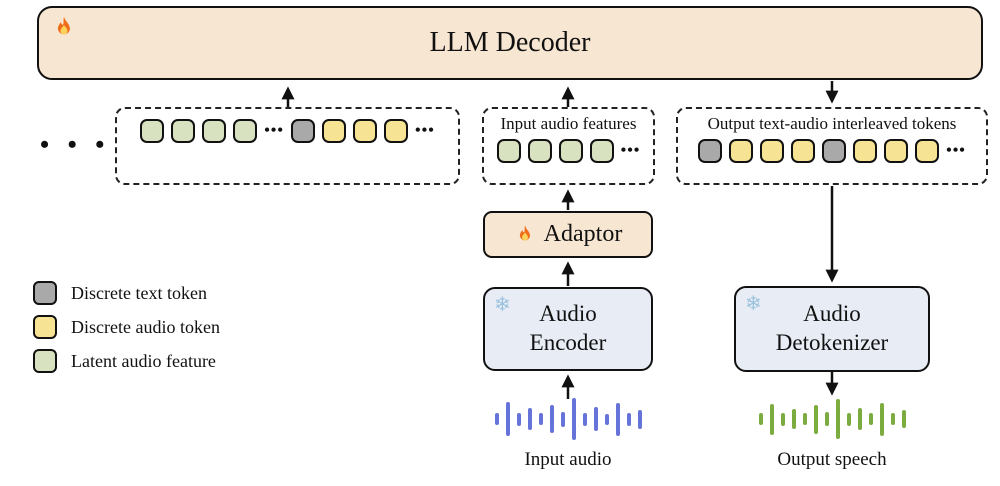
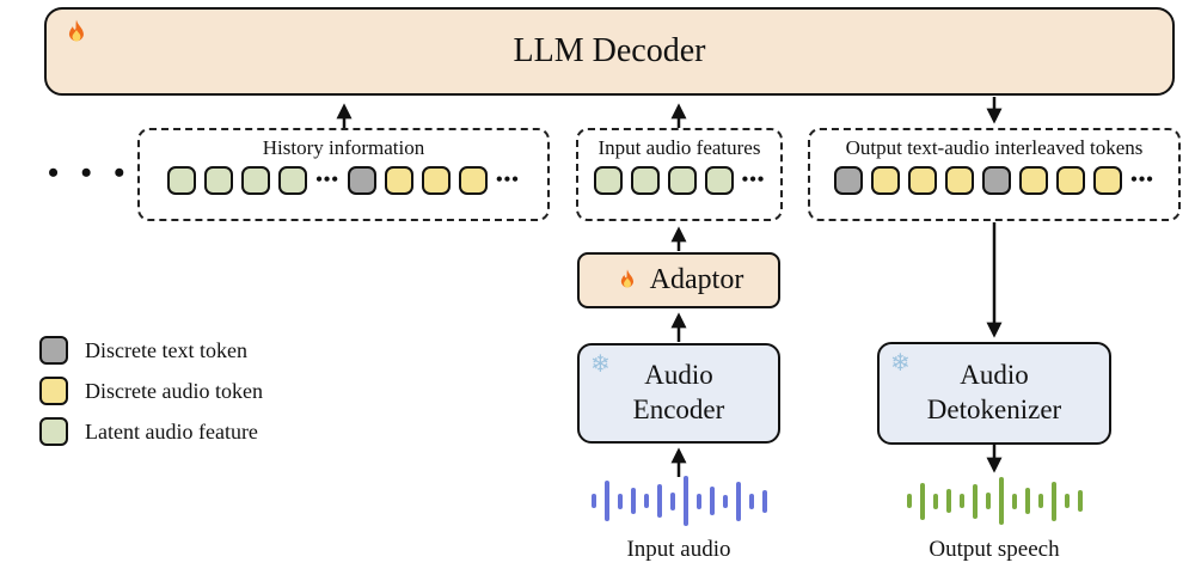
  LLM Decoder
  • • •
+ History information
  •••
  •••
  Input audio features
  •••
  Output text-audio interleaved tokens
  •••
  Adaptor
  ❄
  Audio
  Encoder
  ❄
  Audio
  Detokenizer
  Discrete text token
  Discrete audio token
  Latent audio feature
  Input audio
  Output speech
